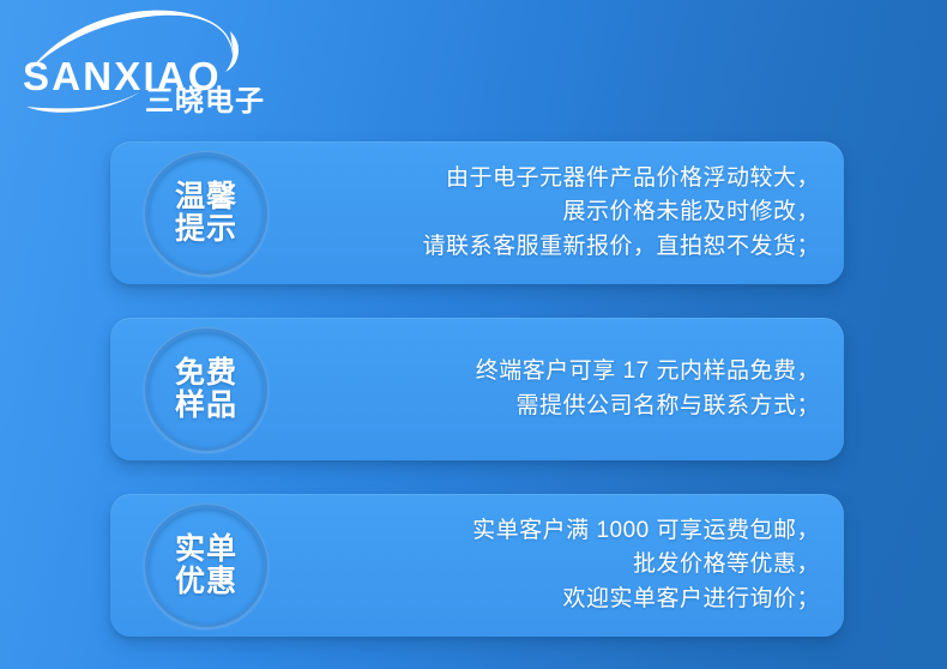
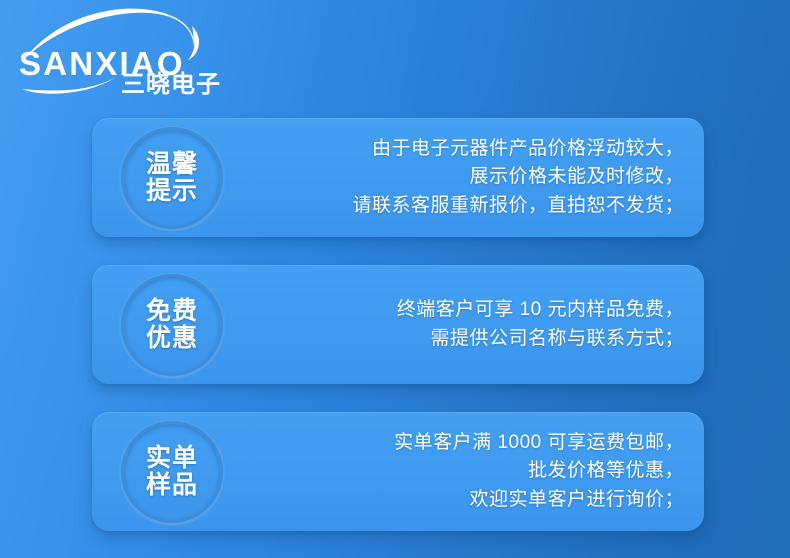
  SANXIAO
  三晓电子
  温馨
  提示
  由于电子元器件产品价格浮动较大，
  展示价格未能及时修改，
  请联系客服重新报价，直拍恕不发货；
  免费
- 样品
+ 优惠
- 终端客户可享 17 元内样品免费，
+ 终端客户可享 10 元内样品免费，
  需提供公司名称与联系方式；
  实单
- 优惠
+ 样品
  实单客户满 1000 可享运费包邮，
  批发价格等优惠，
  欢迎实单客户进行询价；
